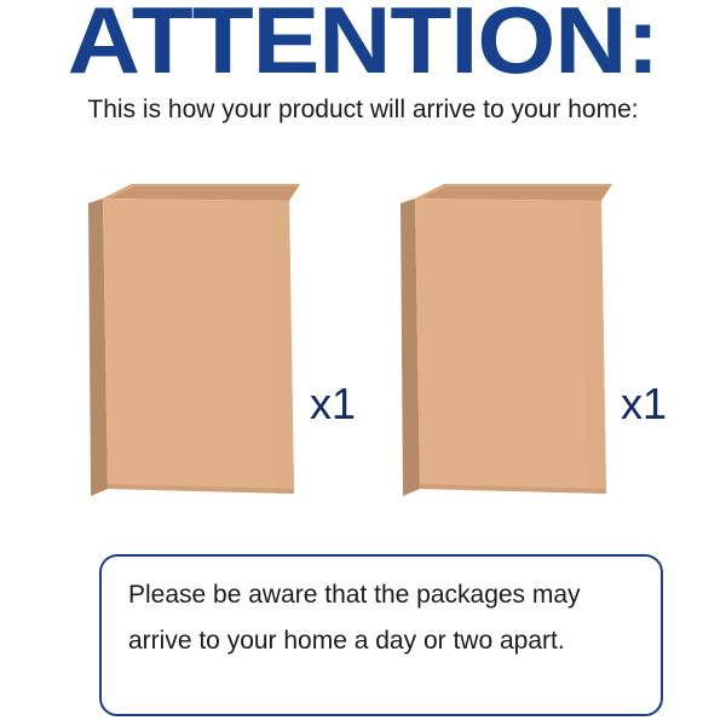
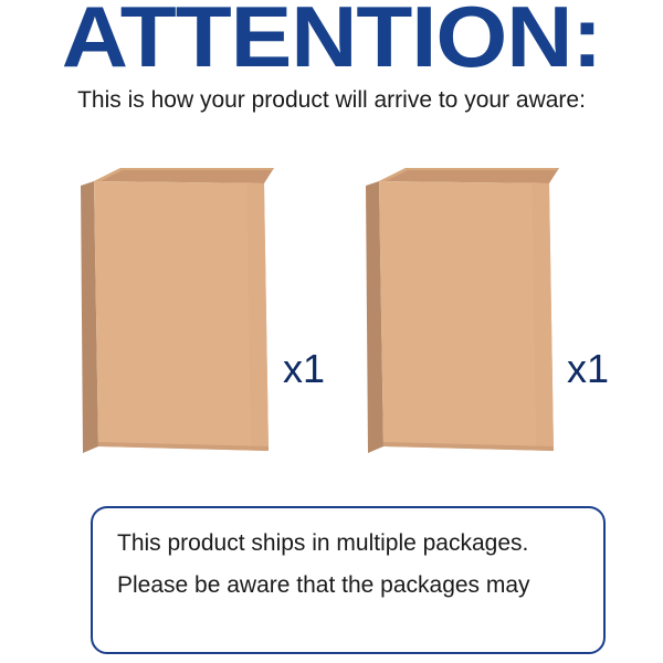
  ATTENTION:
- This is how your product will arrive to your home:
+ This is how your product will arrive to your aware:
  x1
  x1
+ This product ships in multiple packages.
  Please be aware that the packages may
- arrive to your home a day or two apart.
